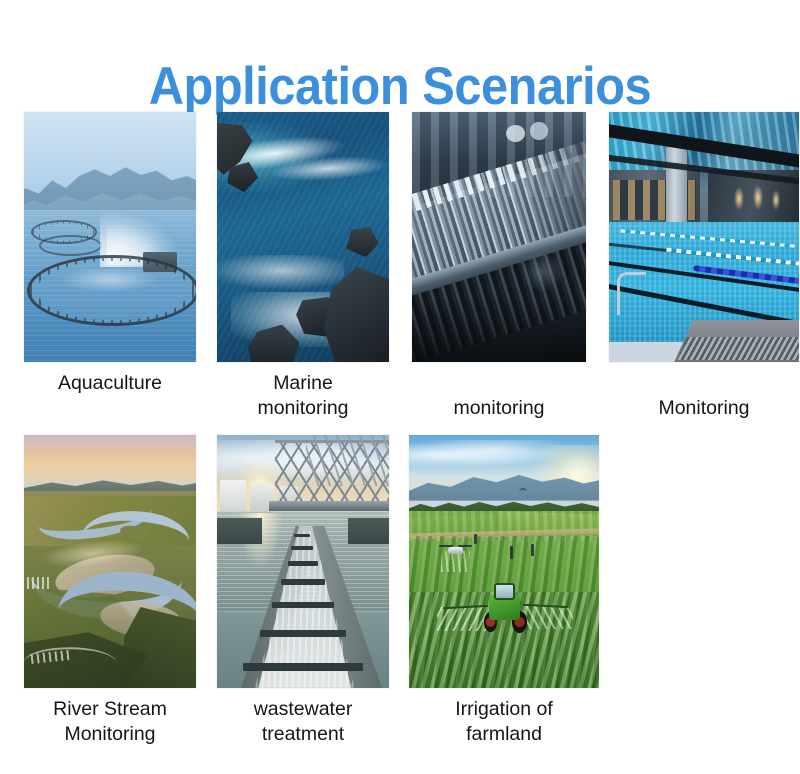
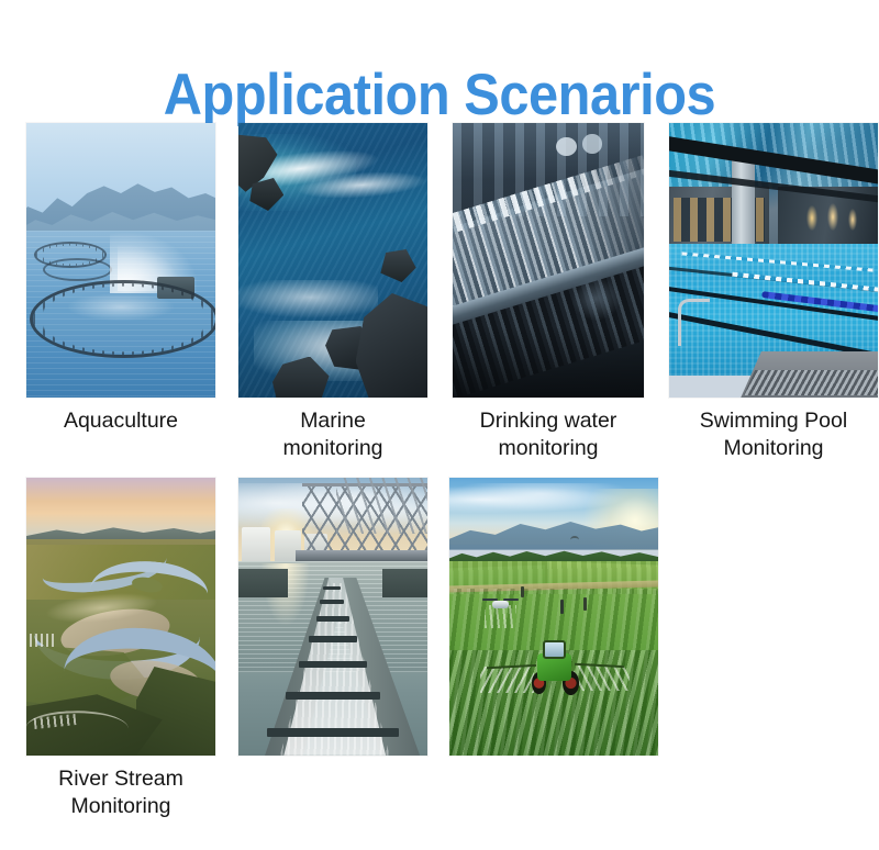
  Application Scenarios
  Aquaculture
  Marine
  monitoring
+ Drinking water
  monitoring
+ Swimming Pool
  Monitoring
  River Stream
  Monitoring
- wastewater
- treatment
- Irrigation of
- farmland
